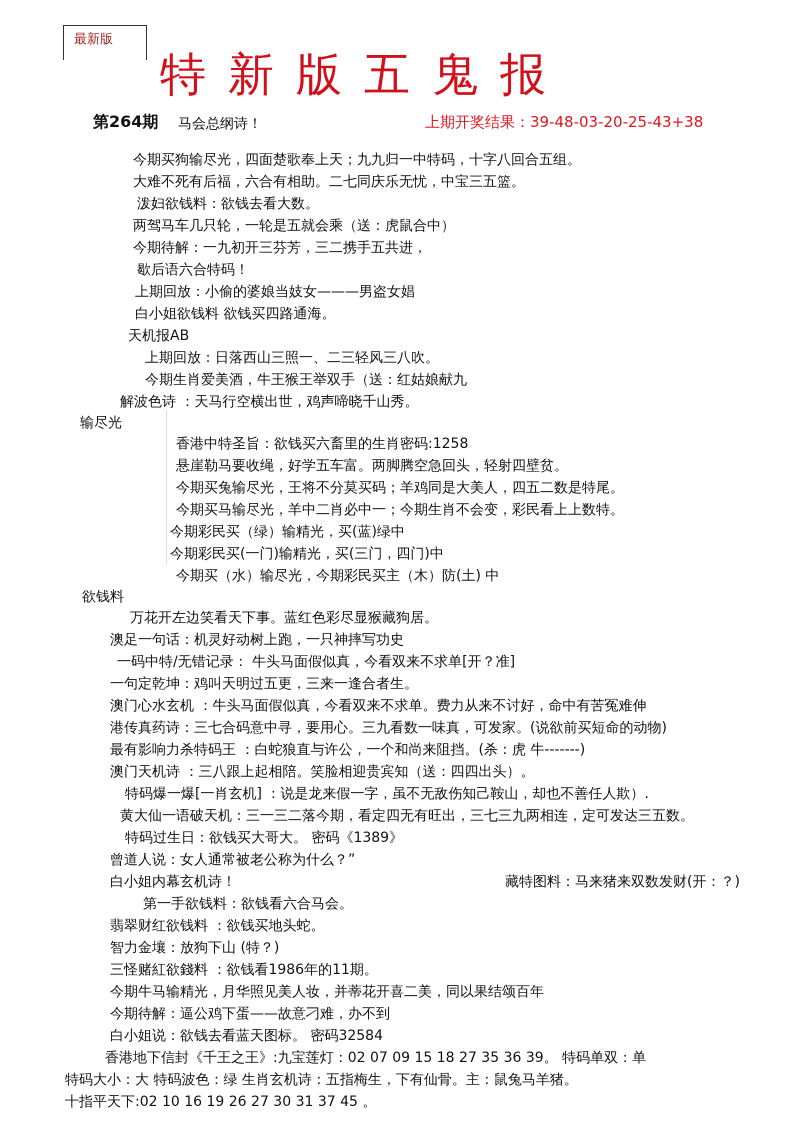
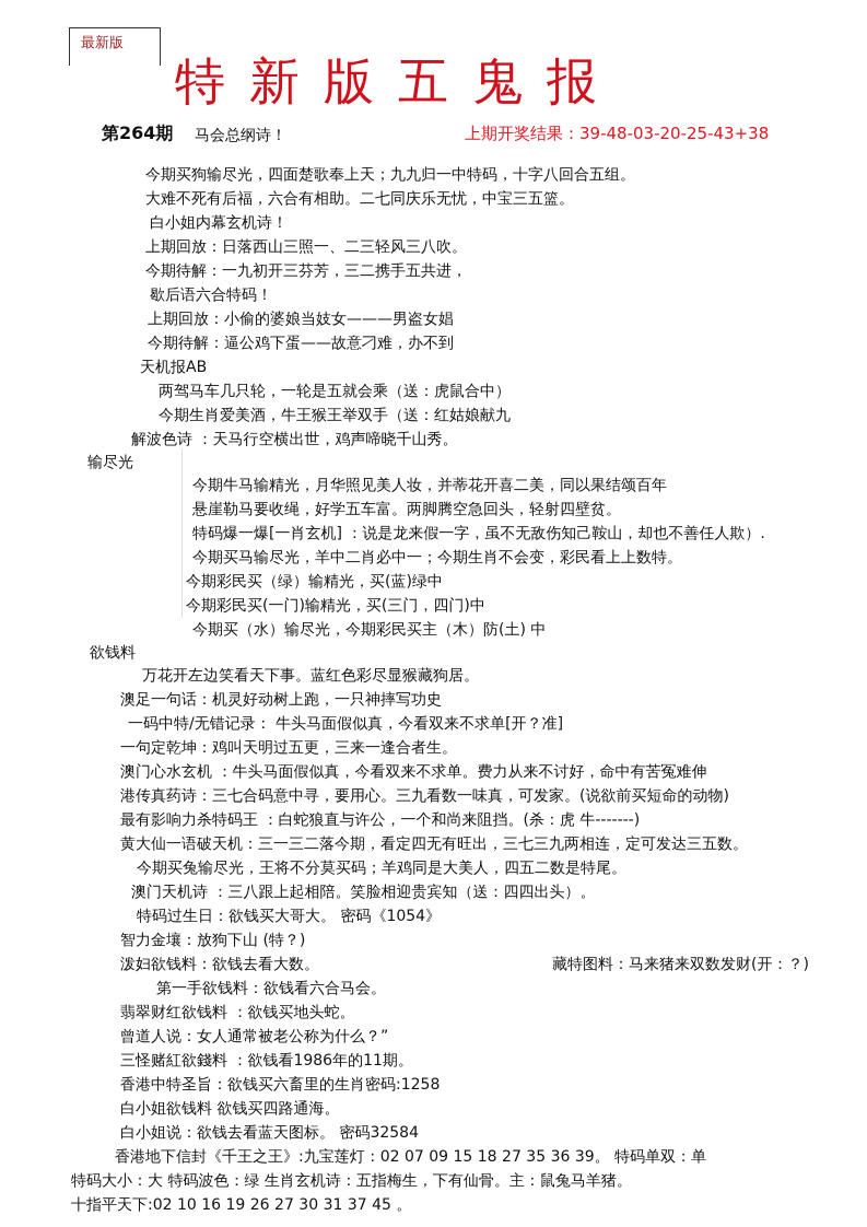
  最新版
  特新版五鬼报
  第264期
  马会总纲诗！
  上期开奖结果：39-48-03-20-25-43+38
  今期买狗输尽光，四面楚歌奉上天；九九归一中特码，十字八回合五组。
  大难不死有后福，六合有相助。二七同庆乐无忧，中宝三五篮。
- 泼妇欲钱料：欲钱去看大数。
+ 白小姐内幕玄机诗！
- 两驾马车几只轮，一轮是五就会乘（送：虎鼠合中）
+ 上期回放：日落西山三照一、二三轻风三八吹。
  今期待解：一九初开三芬芳，三二携手五共进，
  歇后语六合特码！
  上期回放：小偷的婆娘当妓女———男盗女娼
- 白小姐欲钱料 欲钱买四路通海。
+ 今期待解：逼公鸡下蛋——故意刁难，办不到
  天机报AB
- 上期回放：日落西山三照一、二三轻风三八吹。
+ 两驾马车几只轮，一轮是五就会乘（送：虎鼠合中）
  今期生肖爱美酒，牛王猴王举双手（送：红姑娘献九
  解波色诗 ：天马行空横出世，鸡声啼晓千山秀。
  输尽光
- 香港中特圣旨：欲钱买六畜里的生肖密码:1258
+ 今期牛马输精光，月华照见美人妆，并蒂花开喜二美，同以果结颂百年
  悬崖勒马要收绳，好学五车富。两脚腾空急回头，轻射四壁贫。
- 今期买兔输尽光，王将不分莫买码；羊鸡同是大美人，四五二数是特尾。
+ 特码爆一爆[一肖玄机] ：说是龙来假一字，虽不无敌伤知己鞍山，却也不善任人欺）.
  今期买马输尽光，羊中二肖必中一；今期生肖不会变，彩民看上上数特。
  今期彩民买（绿）输精光，买(蓝)绿中
  今期彩民买(一门)输精光，买(三门，四门)中
  今期买（水）输尽光，今期彩民买主（木）防(土) 中
  欲钱料
  万花开左边笑看天下事。蓝红色彩尽显猴藏狗居。
  澳足一句话：机灵好动树上跑，一只神摔写功史
  一码中特/无错记录： 牛头马面假似真，今看双来不求单[开？准]
  一句定乾坤：鸡叫天明过五更，三来一逢合者生。
  澳门心水玄机 ：牛头马面假似真，今看双来不求单。费力从来不讨好，命中有苦冤难伸
  港传真药诗：三七合码意中寻，要用心。三九看数一味真，可发家。(说欲前买短命的动物)
  最有影响力杀特码王 ：白蛇狼直与许公，一个和尚来阻挡。(杀：虎 牛-------)
- 澳门天机诗 ：三八跟上起相陪。笑脸相迎贵宾知（送：四四出头）。
+ 黄大仙一语破天机：三一三二落今期，看定四无有旺出，三七三九两相连，定可发达三五数。
- 特码爆一爆[一肖玄机] ：说是龙来假一字，虽不无敌伤知己鞍山，却也不善任人欺）.
+ 今期买兔输尽光，王将不分莫买码；羊鸡同是大美人，四五二数是特尾。
- 黄大仙一语破天机：三一三二落今期，看定四无有旺出，三七三九两相连，定可发达三五数。
+ 澳门天机诗 ：三八跟上起相陪。笑脸相迎贵宾知（送：四四出头）。
- 特码过生日：欲钱买大哥大。 密码《1389》
+ 特码过生日：欲钱买大哥大。 密码《1054》
- 曾道人说：女人通常被老公称为什么？”
+ 智力金壤：放狗下山 (特？)
- 白小姐内幕玄机诗！
+ 泼妇欲钱料：欲钱去看大数。
  藏特图料：马来猪来双数发财(开：？)
  第一手欲钱料：欲钱看六合马会。
  翡翠财红欲钱料 ：欲钱买地头蛇。
- 智力金壤：放狗下山 (特？)
+ 曾道人说：女人通常被老公称为什么？”
  三怪赌紅欲錢料 ：欲钱看1986年的11期。
- 今期牛马输精光，月华照见美人妆，并蒂花开喜二美，同以果结颂百年
+ 香港中特圣旨：欲钱买六畜里的生肖密码:1258
- 今期待解：逼公鸡下蛋——故意刁难，办不到
+ 白小姐欲钱料 欲钱买四路通海。
  白小姐说：欲钱去看蓝天图标。 密码32584
  香港地下信封《千王之王》:九宝莲灯：02 07 09 15 18 27 35 36 39。 特码单双：单
  特码大小：大 特码波色：绿 生肖玄机诗：五指梅生，下有仙骨。主：鼠兔马羊猪。
  十指平天下:02 10 16 19 26 27 30 31 37 45 。
